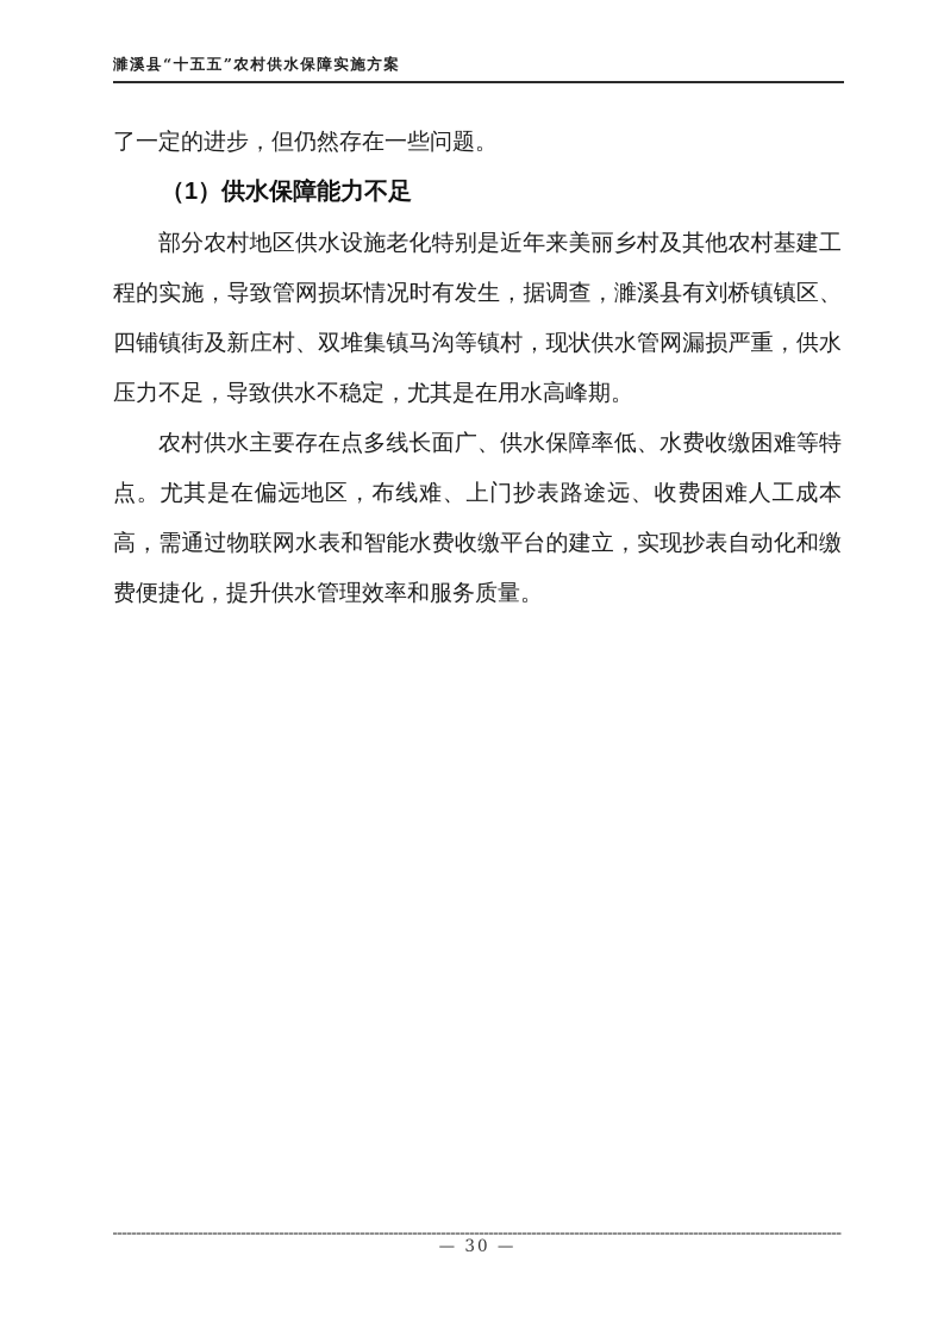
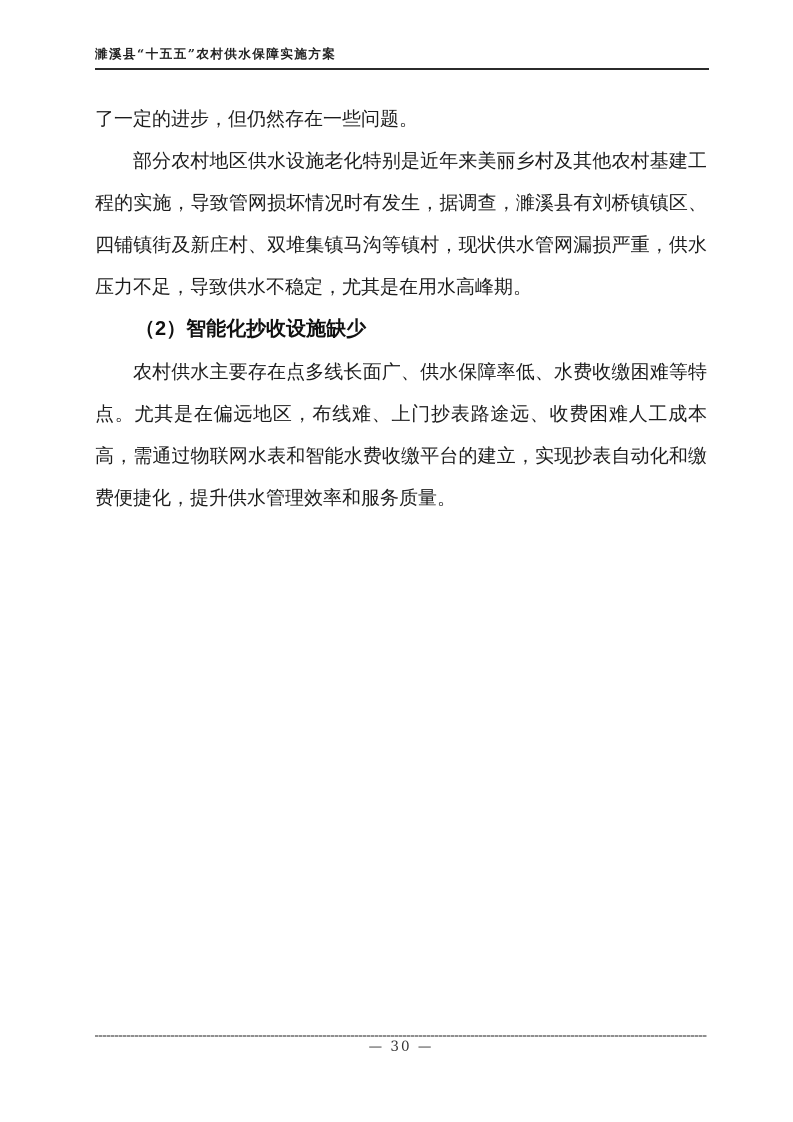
  濉溪县“十五五”农村供水保障实施方案
  了一定的进步，但仍然存在一些问题。
- （1）供水保障能力不足
  部分农村地区供水设施老化特别是近年来美丽乡村及其他农村基建工程的实施，导致管网损坏情况时有发生，据调查，濉溪县有刘桥镇镇区、四铺镇街及新庄村、双堆集镇马沟等镇村，现状供水管网漏损严重，供水压力不足，导致供水不稳定，尤其是在用水高峰期。
+ （2）智能化抄收设施缺少
  农村供水主要存在点多线长面广、供水保障率低、水费收缴困难等特点。尤其是在偏远地区，布线难、上门抄表路途远、收费困难人工成本高，需通过物联网水表和智能水费收缴平台的建立，实现抄表自动化和缴费便捷化，提升供水管理效率和服务质量。
  — 30 —
